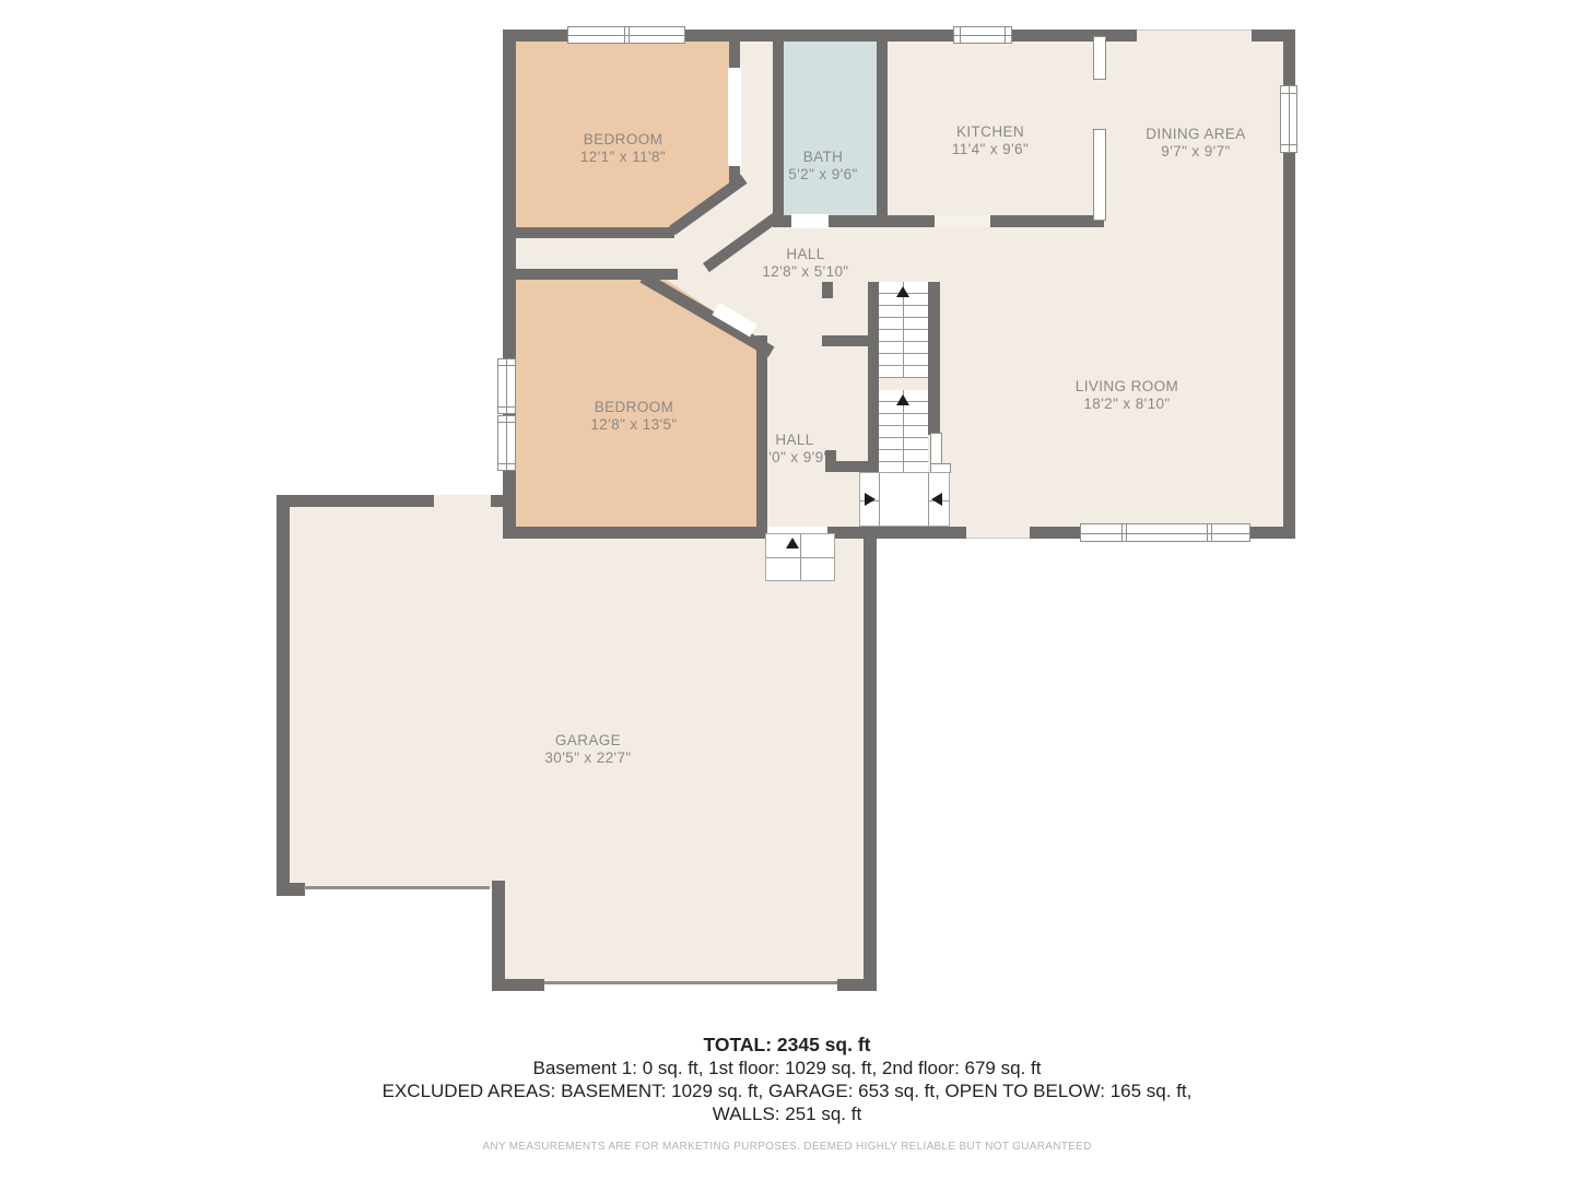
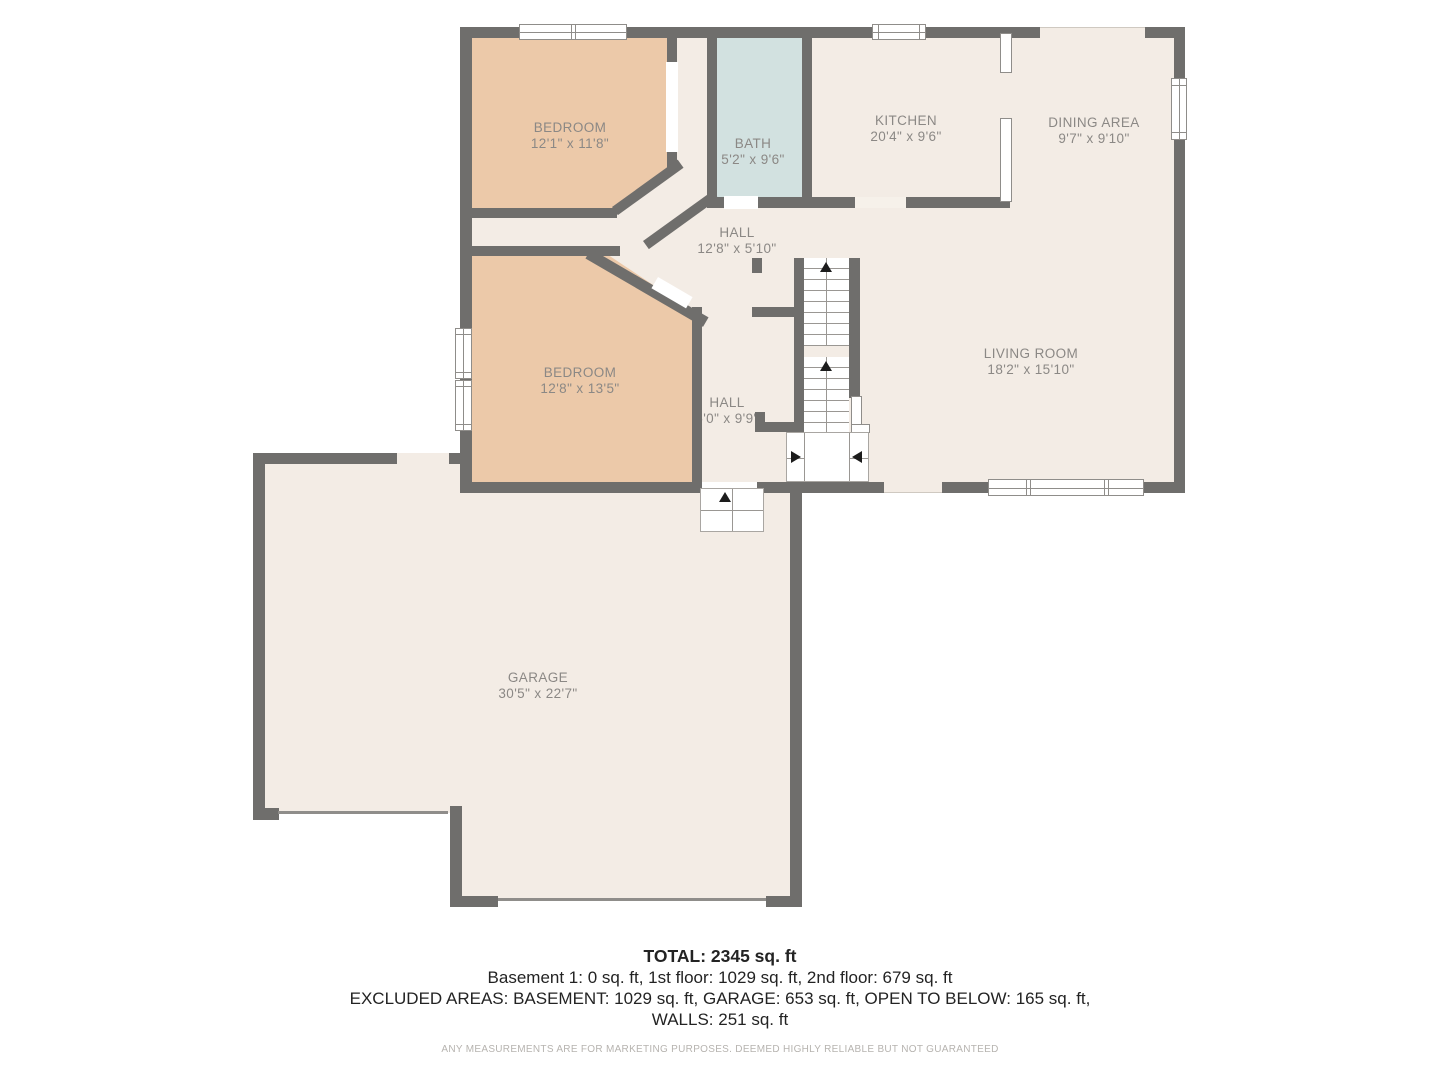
  HALL
  '0" x 9'9
  BEDROOM
  12'1" x 11'8"
  BATH
  5'2" x 9'6"
  KITCHEN
- 11'4" x 9'6"
+ 20'4" x 9'6"
  DINING AREA
- 9'7" x 9'7"
+ 9'7" x 9'10"
  HALL
  12'8" x 5'10"
  BEDROOM
  12'8" x 13'5"
  LIVING ROOM
- 18'2" x 8'10"
+ 18'2" x 15'10"
  GARAGE
  30'5" x 22'7"
  TOTAL: 2345 sq. ft
  Basement 1: 0 sq. ft, 1st floor: 1029 sq. ft, 2nd floor: 679 sq. ft
  EXCLUDED AREAS: BASEMENT: 1029 sq. ft, GARAGE: 653 sq. ft, OPEN TO BELOW: 165 sq. ft,
  WALLS: 251 sq. ft
  ANY MEASUREMENTS ARE FOR MARKETING PURPOSES. DEEMED HIGHLY RELIABLE BUT NOT GUARANTEED
